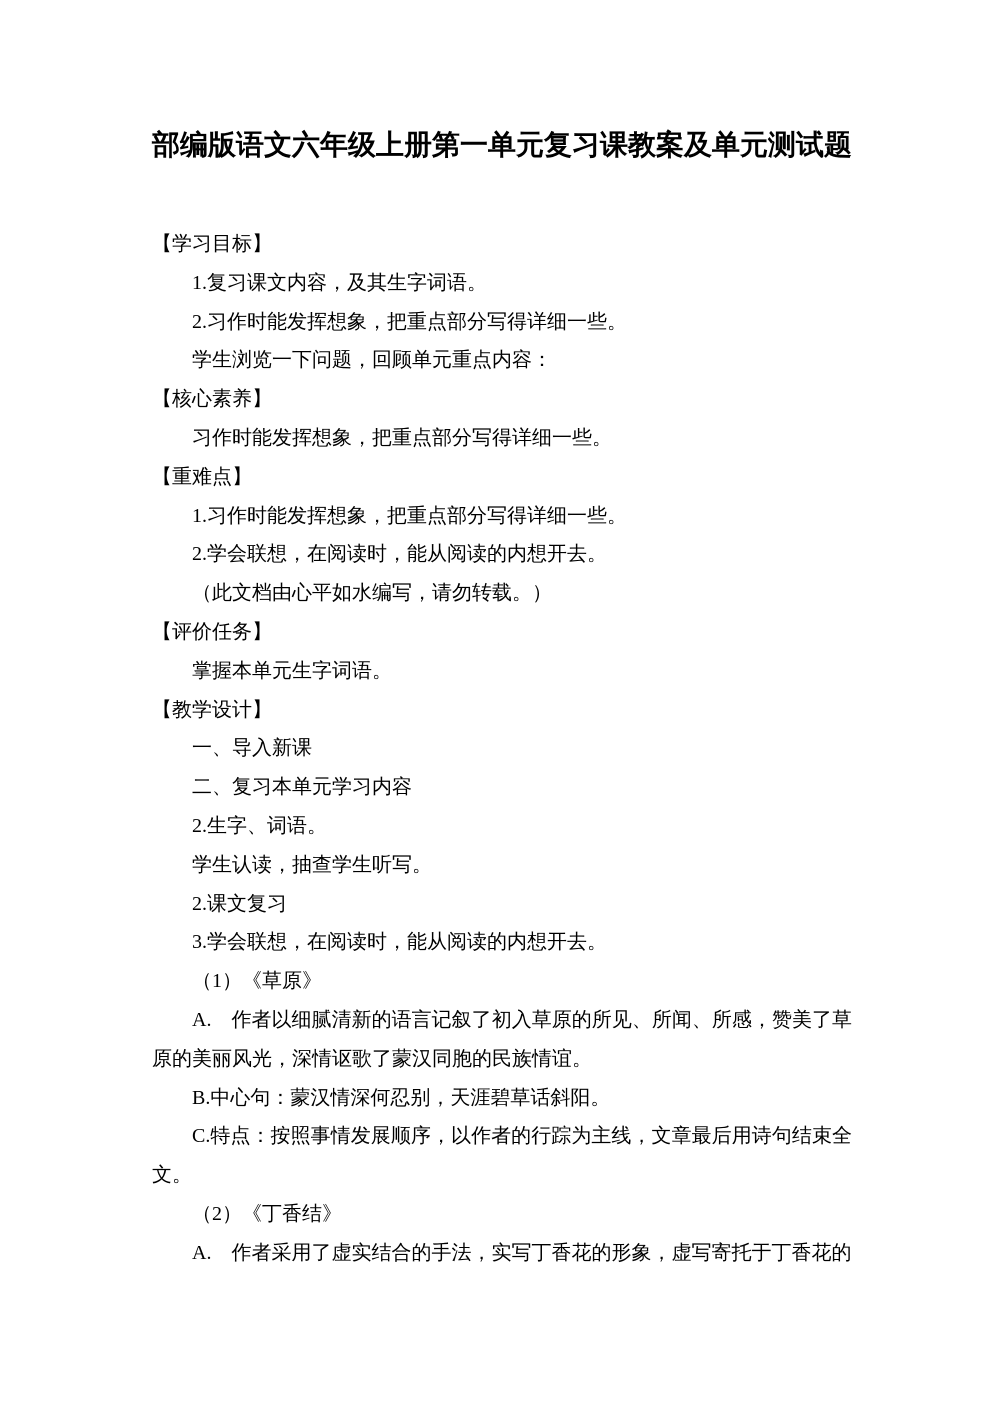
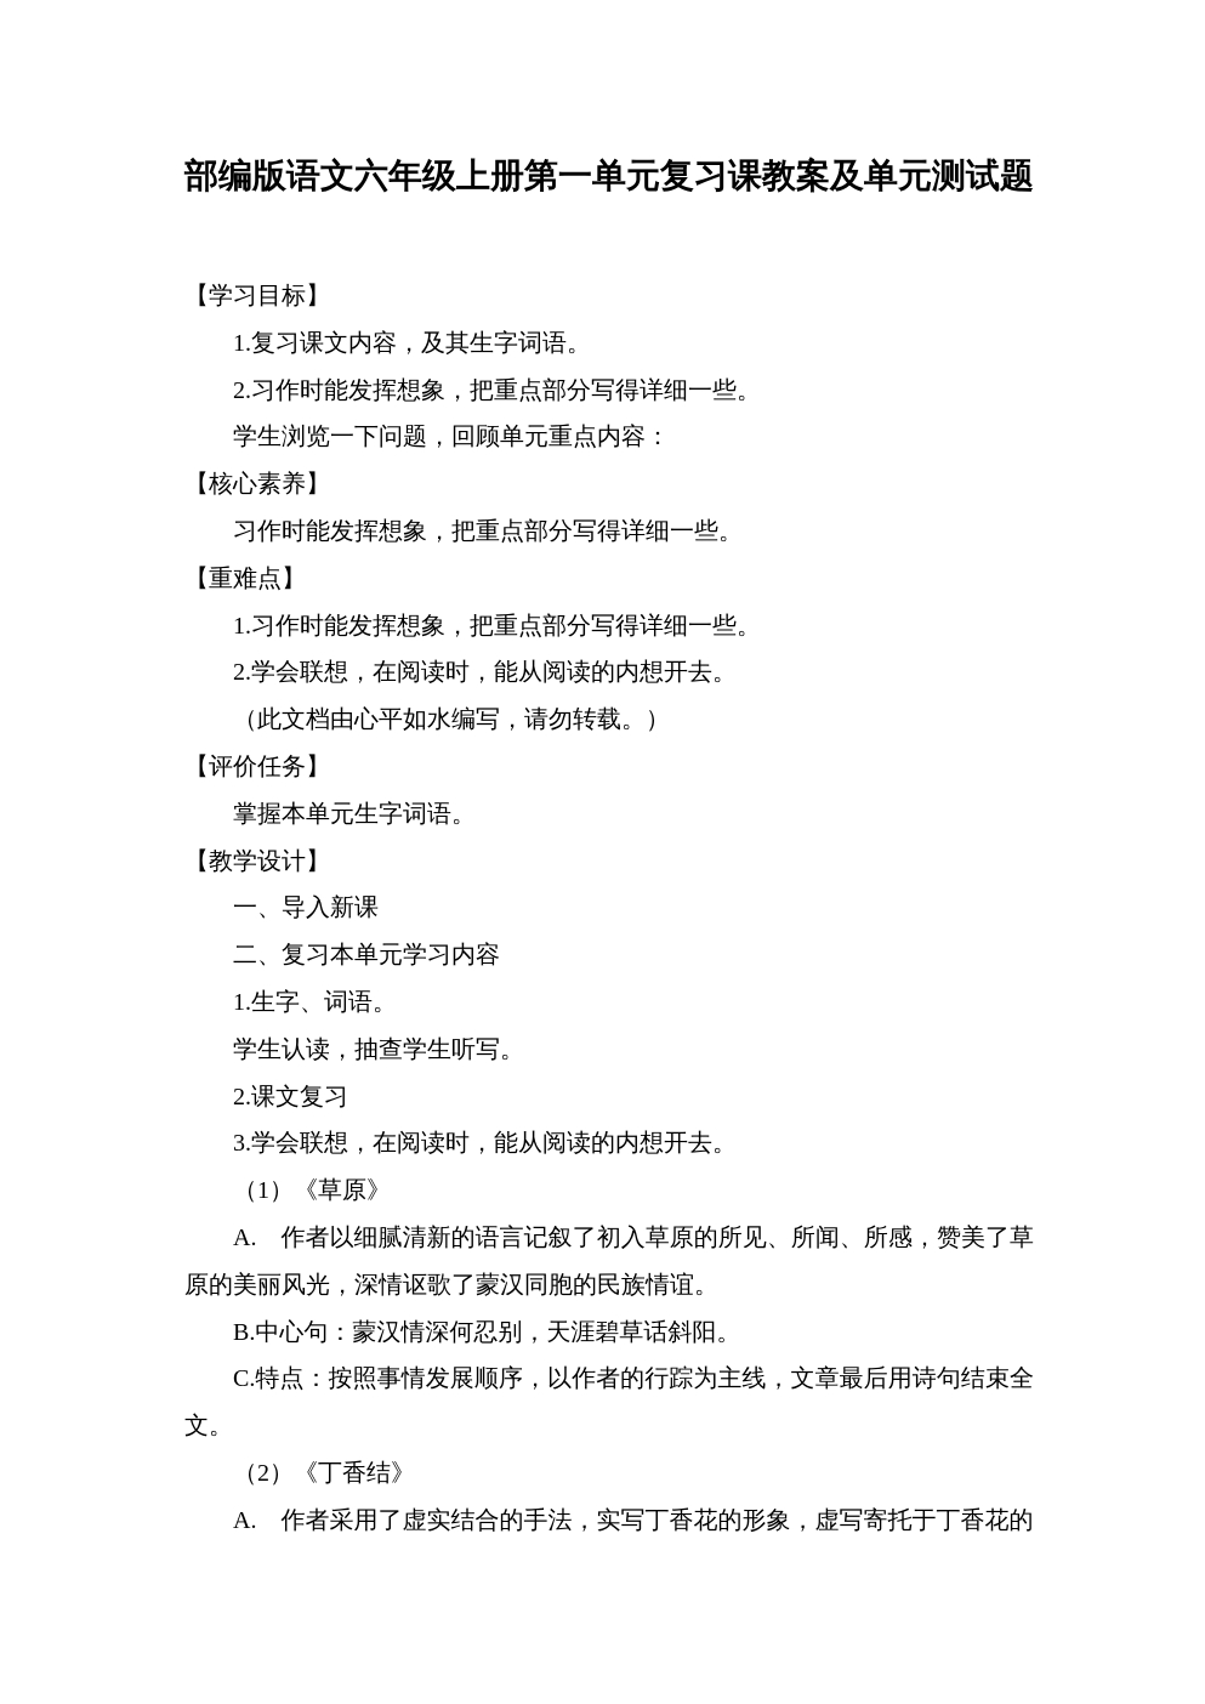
  部编版语文六年级上册第一单元复习课教案及单元测试题
  【学习目标】
  1.复习课文内容，及其生字词语。
  2.习作时能发挥想象，把重点部分写得详细一些。
  学生浏览一下问题，回顾单元重点内容：
  【核心素养】
  习作时能发挥想象，把重点部分写得详细一些。
  【重难点】
  1.习作时能发挥想象，把重点部分写得详细一些。
  2.学会联想，在阅读时，能从阅读的内想开去。
  （此文档由心平如水编写，请勿转载。）
  【评价任务】
  掌握本单元生字词语。
  【教学设计】
  一、导入新课
  二、复习本单元学习内容
- 2.生字、词语。
+ 1.生字、词语。
  学生认读，抽查学生听写。
  2.课文复习
  3.学会联想，在阅读时，能从阅读的内想开去。
  （1）《草原》
  A. 作者以细腻清新的语言记叙了初入草原的所见、所闻、所感，赞美了草原的美丽风光，深情讴歌了蒙汉同胞的民族情谊。
  B.中心句：蒙汉情深何忍别，天涯碧草话斜阳。
  C.特点：按照事情发展顺序，以作者的行踪为主线，文章最后用诗句结束全文。
  （2）《丁香结》
  A. 作者采用了虚实结合的手法，实写丁香花的形象，虚写寄托于丁香花的
